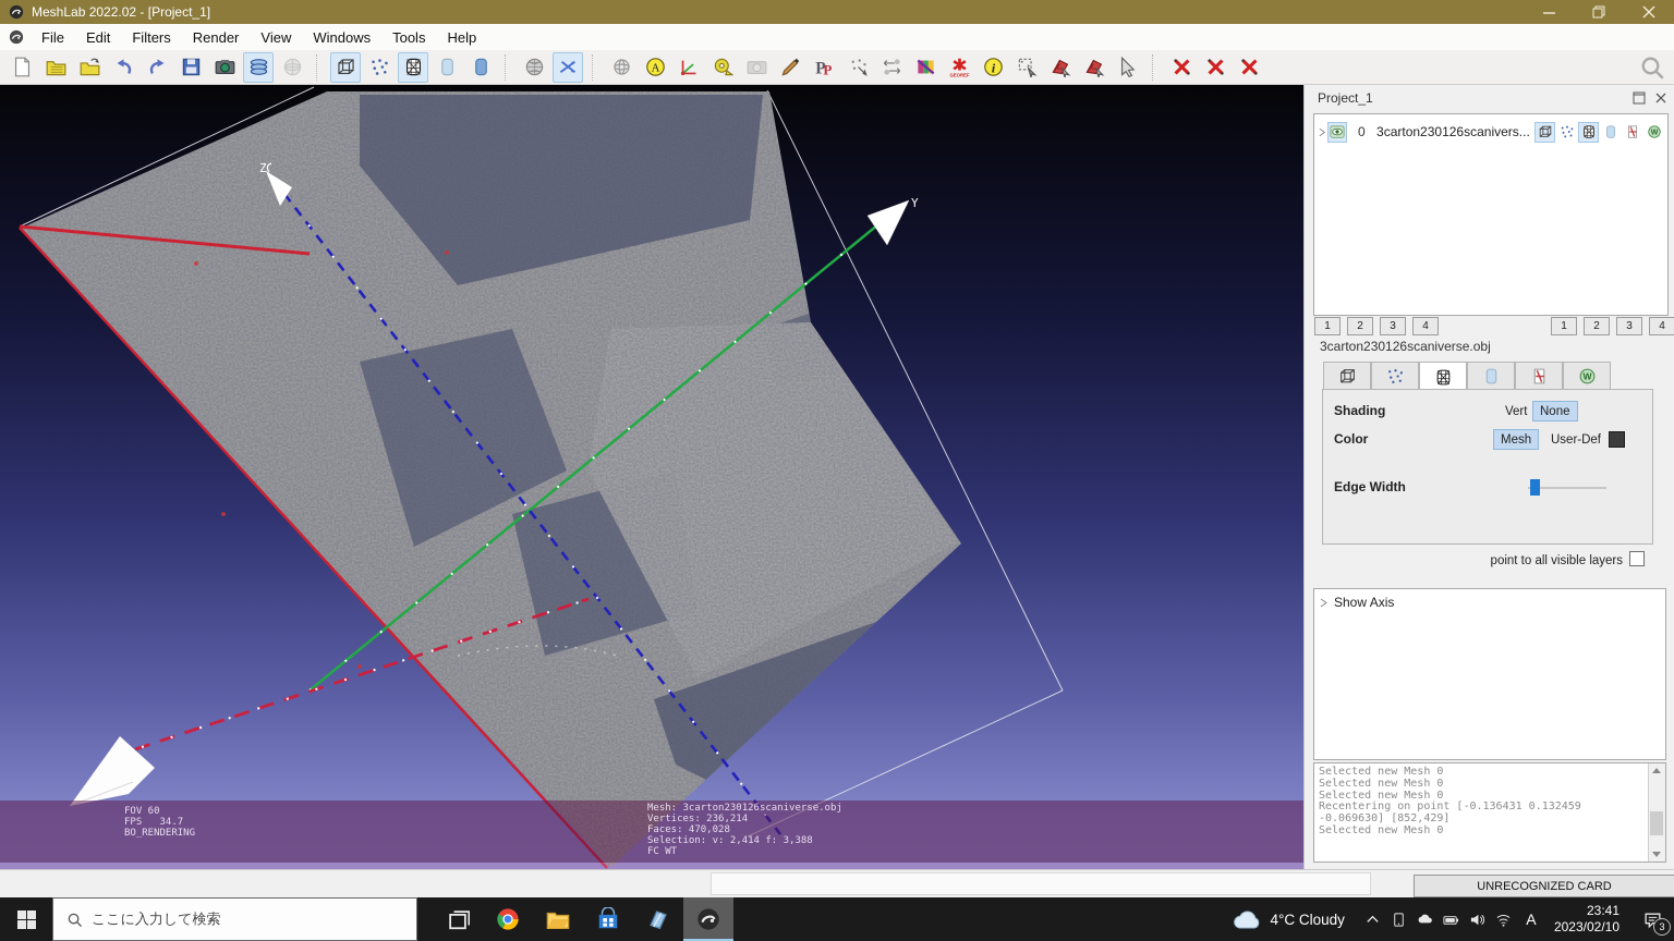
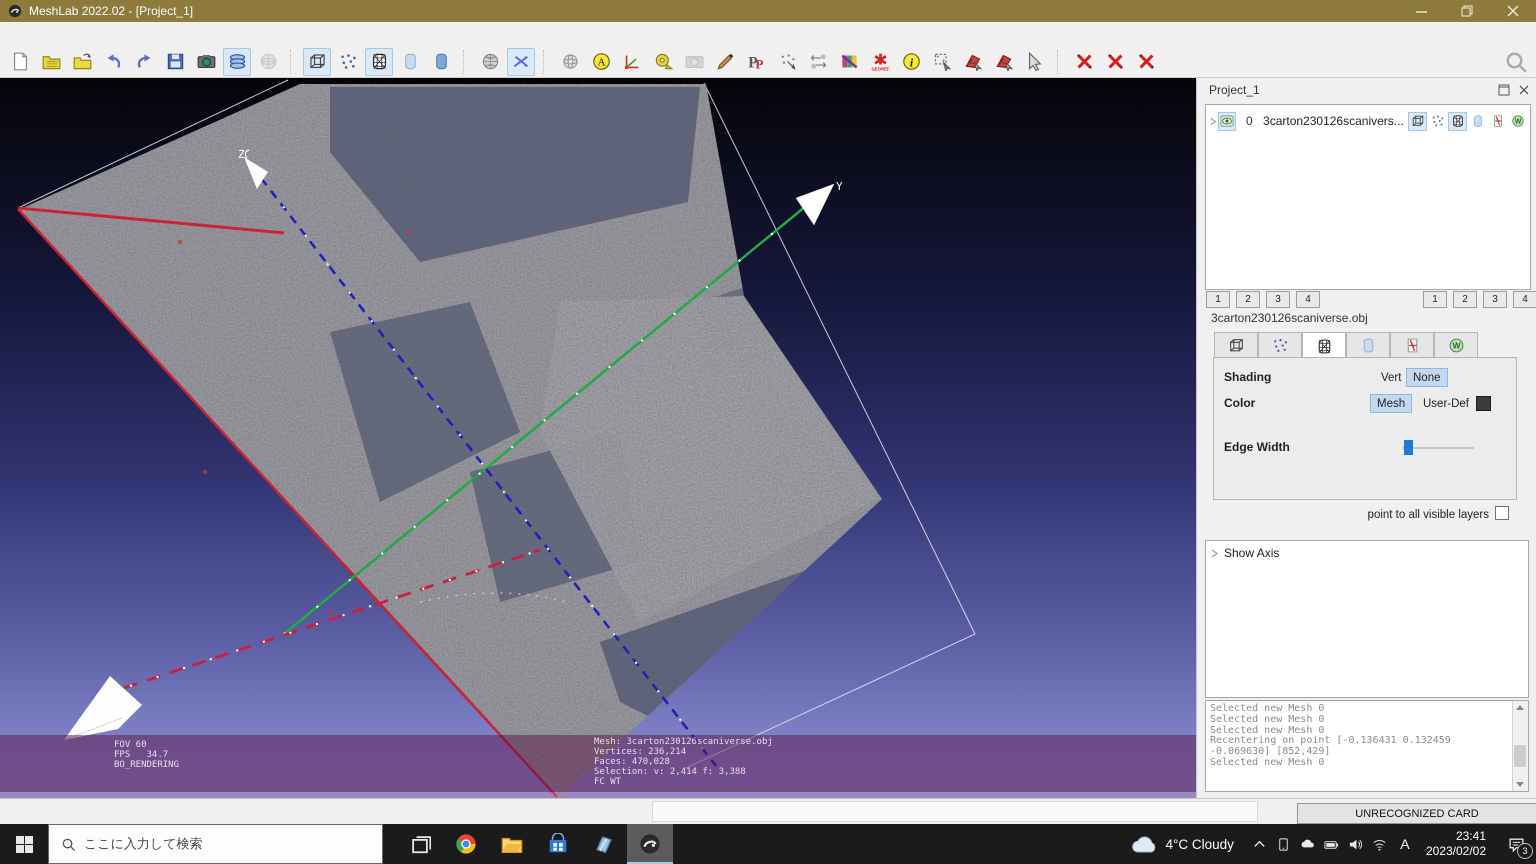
  MeshLab 2022.02 - [Project_1]
- File
- Edit
- Filters
- Render
- View
- Windows
- Tools
- Help
  A
  P
  P
  i
  Y
  Z
  FOV 60
  FPS 34.7
  BO_RENDERING
  Mesh: 3carton230126scaniverse.obj
  Vertices: 236,214
  Faces: 470,028
  Selection: v: 2,414 f: 3,388
  FC WT
  Project_1
  0
  3carton230126scanivers...
  1
  2
  3
  4
  1
  2
  3
  4
  3carton230126scaniverse.obj
  W
  Shading
  Vert
  None
  Color
  Mesh
  User-Def
  Edge Width
  point to all visible layers
  Show Axis
  Selected new Mesh 0
  Selected new Mesh 0
  Selected new Mesh 0
  Recentering on point [-0.136431 0.132459
  -0.069630] [852,429]
  Selected new Mesh 0
  UNRECOGNIZED CARD
  ここに入力して検索
  4°C Cloudy
  A
  23:41
- 2023/02/10
+ 2023/02/02
  3
